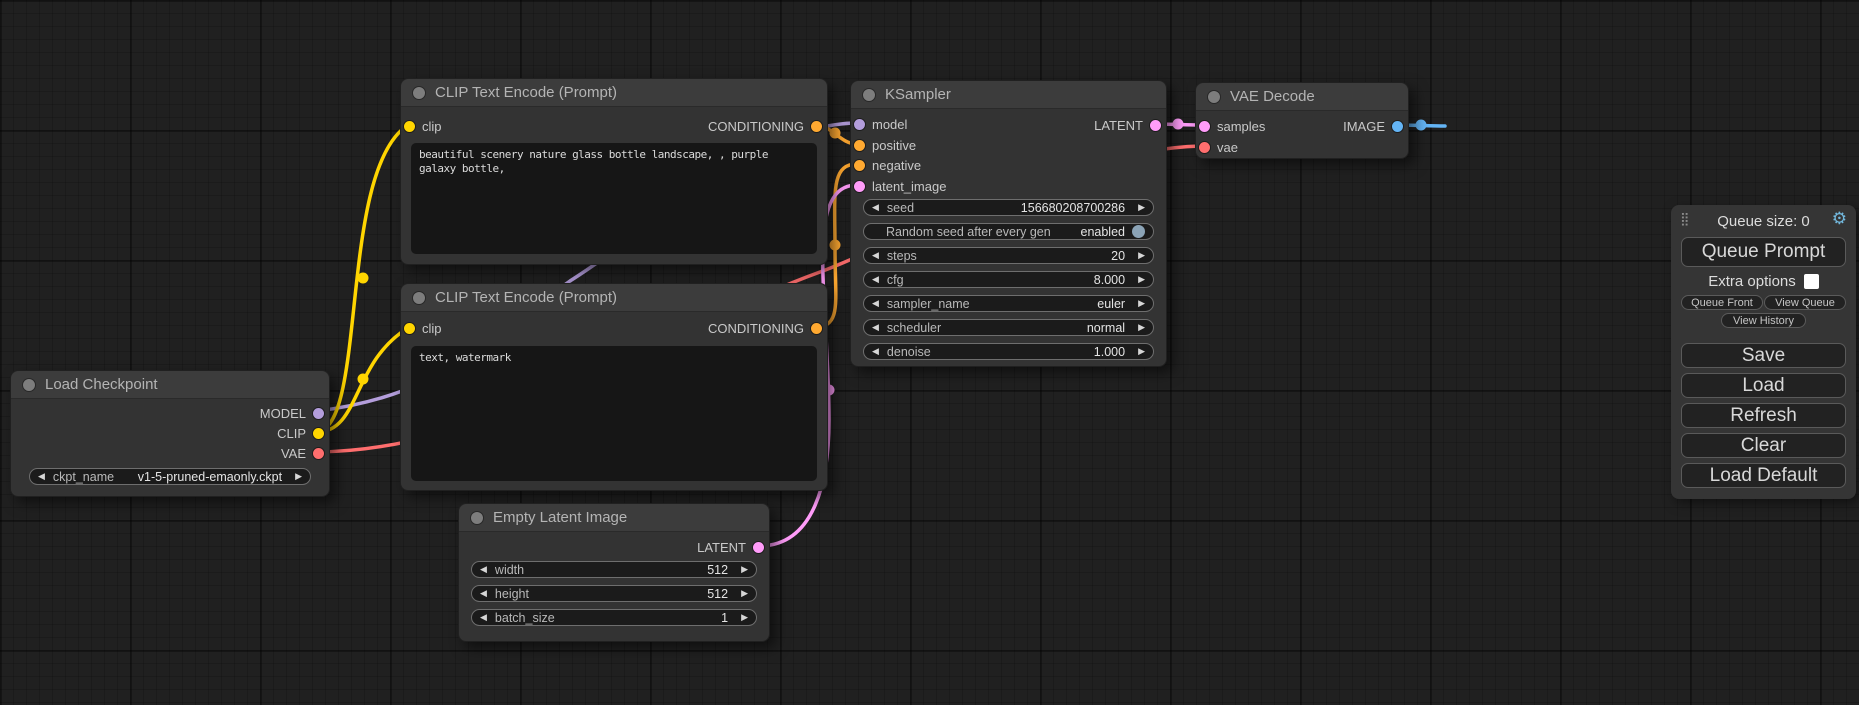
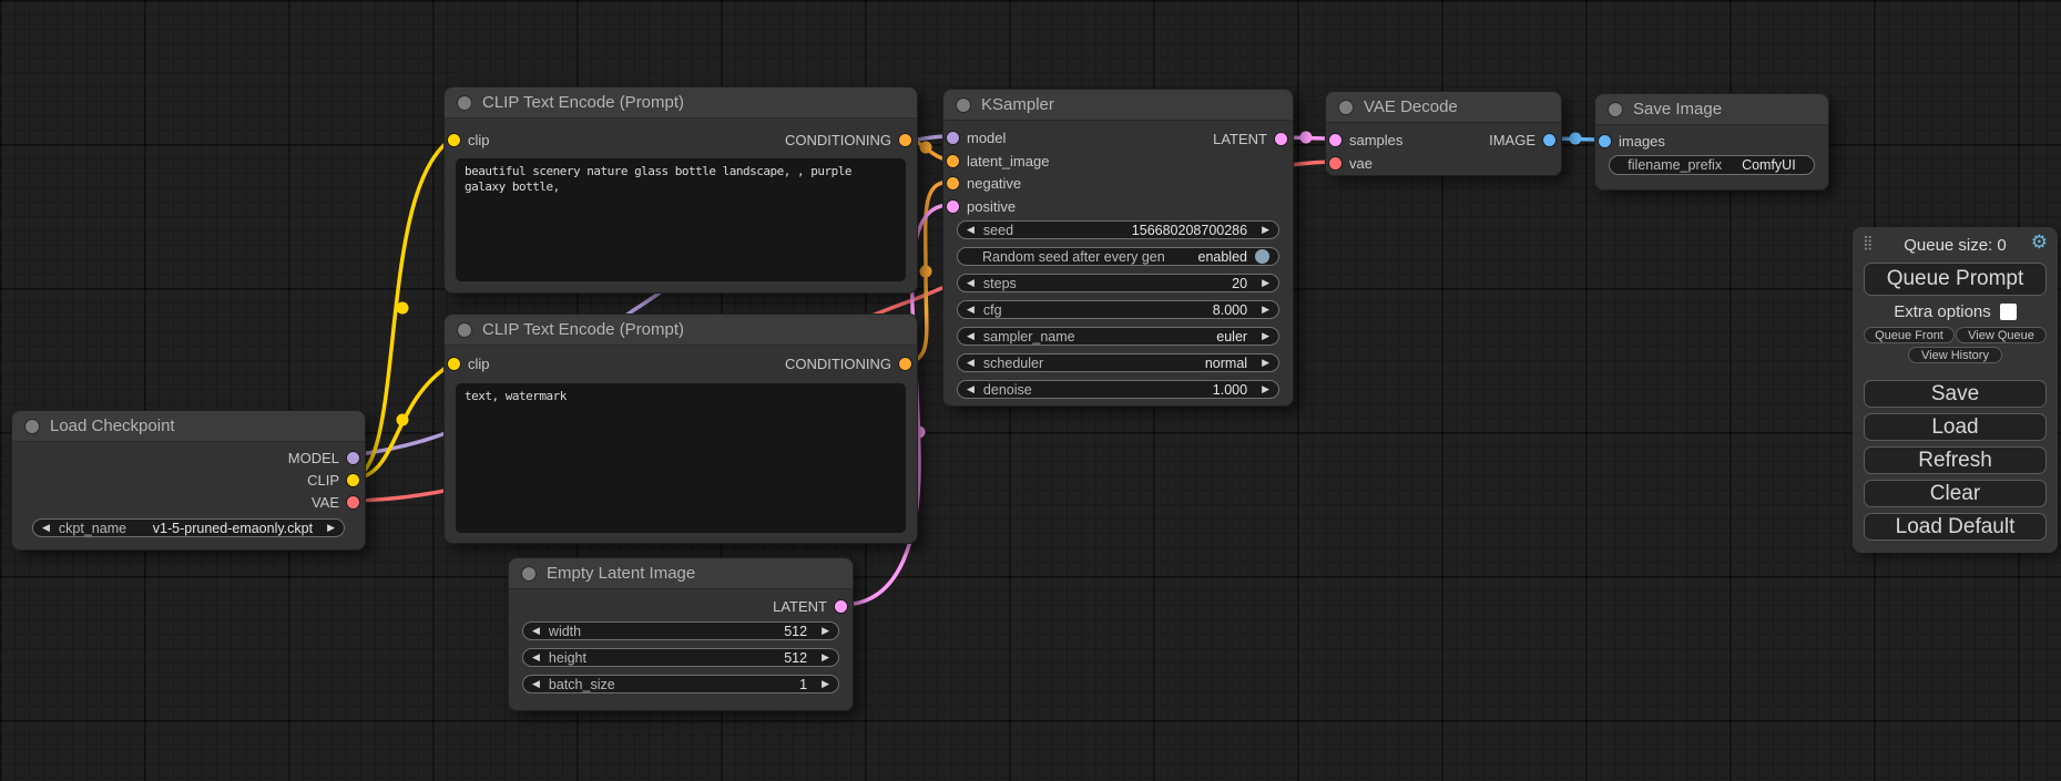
  Load Checkpoint
  MODEL
  CLIP
  VAE
  ◀
  ckpt_name
  v1-5-pruned-emaonly.ckpt
  ▶
  CLIP Text Encode (Prompt)
  clip
  CONDITIONING
  beautiful scenery nature glass bottle landscape, , purple galaxy bottle,
  CLIP Text Encode (Prompt)
  clip
  CONDITIONING
  text, watermark
  KSampler
  model
- positive
+ latent_image
  negative
- latent_image
+ positive
  LATENT
  ◀
  seed
  156680208700286
  ▶
  Random seed after every gen
  enabled
  ◀
  steps
  20
  ▶
  ◀
  cfg
  8.000
  ▶
  ◀
  sampler_name
  euler
  ▶
  ◀
  scheduler
  normal
  ▶
  ◀
  denoise
  1.000
  ▶
  VAE Decode
  samples
  vae
  IMAGE
+ Save Image
+ images
+ filename_prefix
+ ComfyUI
  Empty Latent Image
  LATENT
  ◀
  width
  512
  ▶
  ◀
  height
  512
  ▶
  ◀
  batch_size
  1
  ▶
  ⣿
  Queue size: 0
  ⚙
  Queue Prompt
  Extra options
  Queue Front
  View Queue
  View History
  Save
  Load
  Refresh
  Clear
  Load Default
